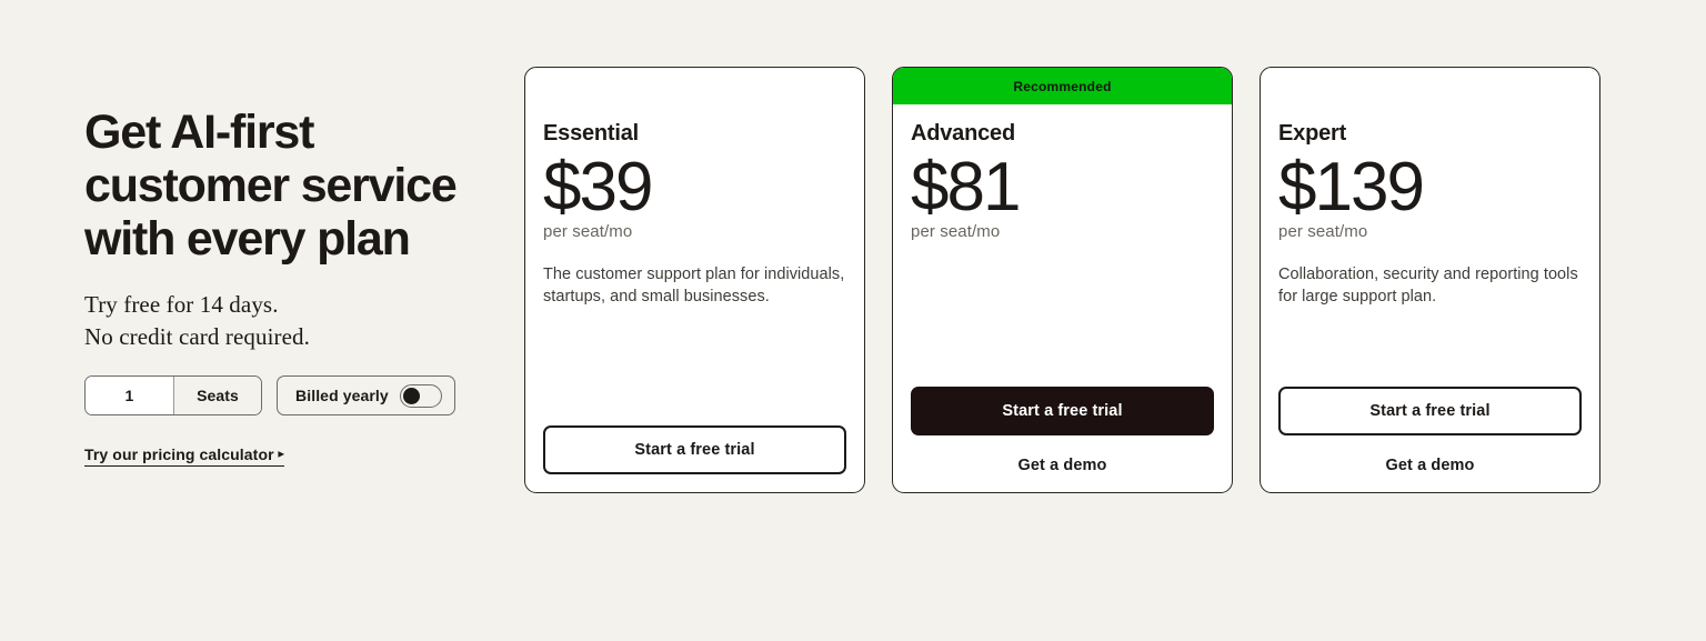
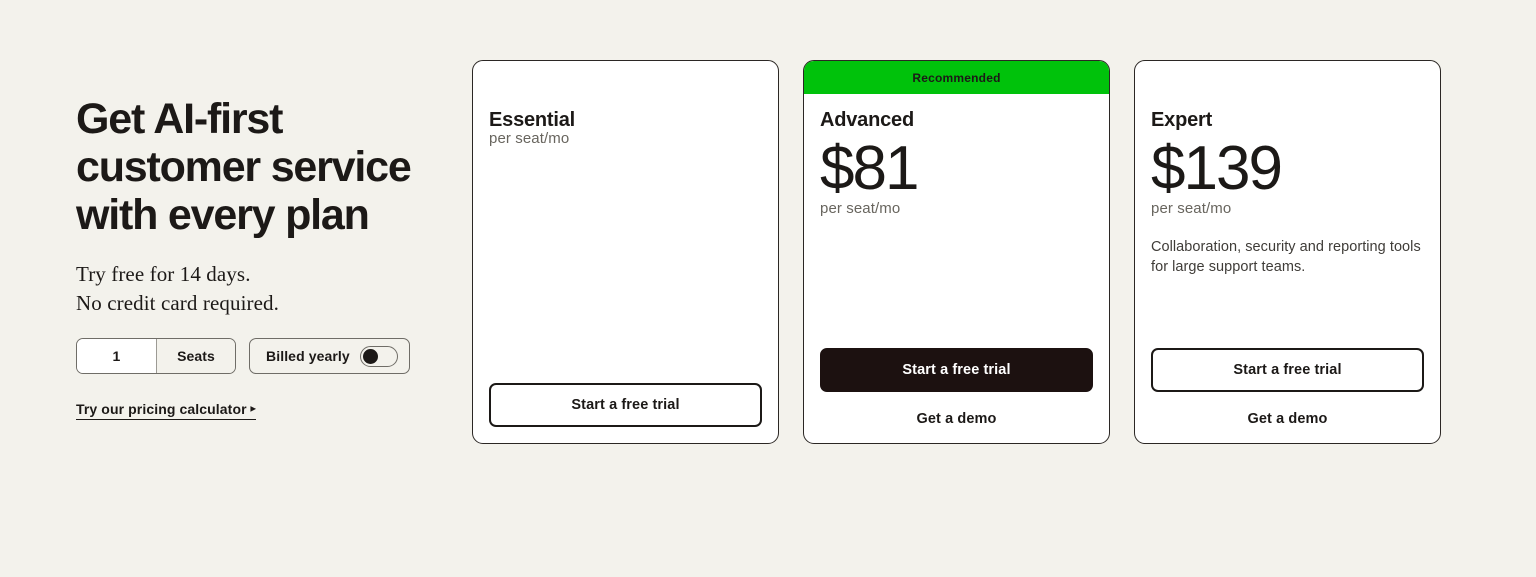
  Get AI-first
  customer service
  with every plan
  Try free for 14 days.
  No credit card required.
  1
  Seats
  Billed yearly
  Try our pricing calculator
  ▸
  Essential
- $39
  per seat/mo
- The customer support plan for individuals, startups, and small businesses.
  Start a free trial
  Recommended
  Advanced
  $81
  per seat/mo
  Start a free trial
  Get a demo
  Expert
  $139
  per seat/mo
- Collaboration, security and reporting tools for large support plan.
+ Collaboration, security and reporting tools for large support teams.
  Start a free trial
  Get a demo
